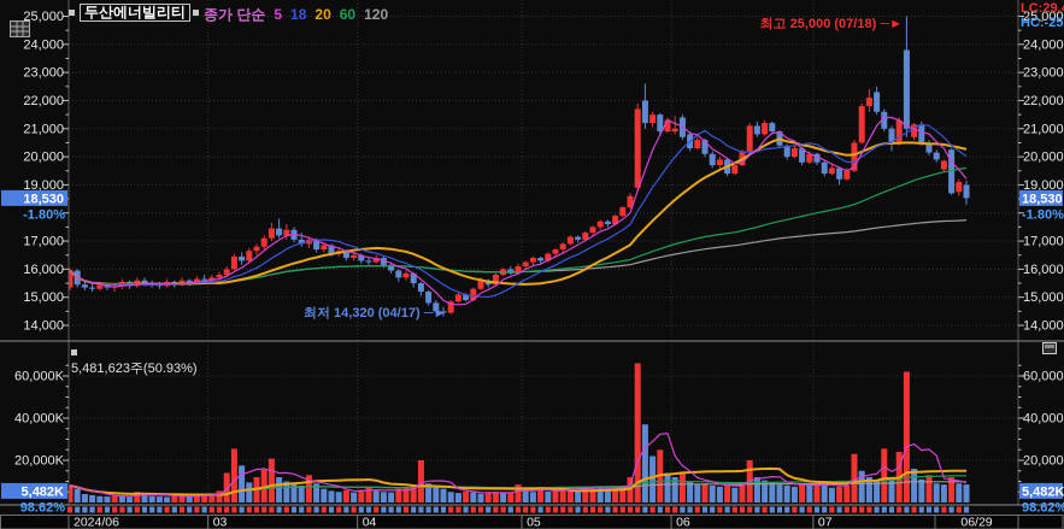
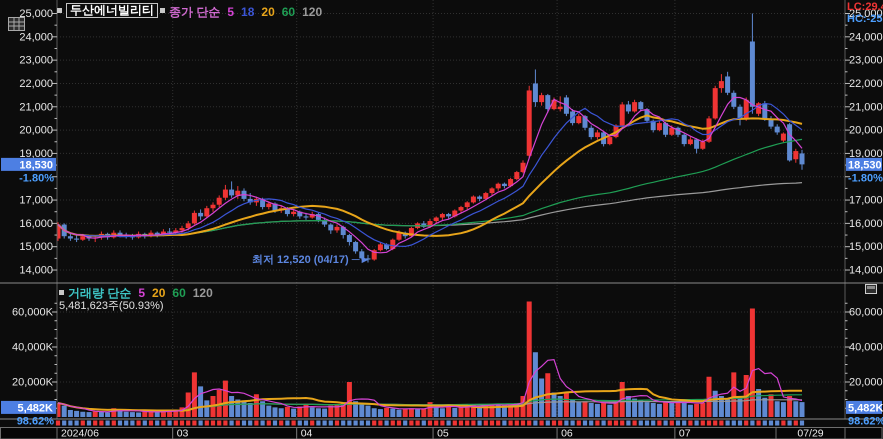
  25,000
  25,000
  24,000
  24,000
  23,000
  23,000
  22,000
  22,000
  21,000
  21,000
  20,000
  20,000
  19,000
  19,000
  17,000
  17,000
  16,000
  16,000
  15,000
  15,000
  14,000
  14,000
  60,000K
  60,000
  40,000K
  40,000
  20,000K
  20,000
  18,530
  18,530
  -1.80%
  -1.80%
  5,482K
  5,482K
  98.62%
  98.62%
  2024/06
  03
  04
  05
  06
  07
- 06/29
+ 07/29
  두산에너빌리티
  종가 단순 5 18 20 60 120
  LC:29.
- 최고 25,000 (07/18) ─►
- 최저 14,320 (04/17) ─►
+ 최저 12,520 (04/17) ─►
+ 거래량 단순 5 20 60 120
  5,481,623주(50.93%)
